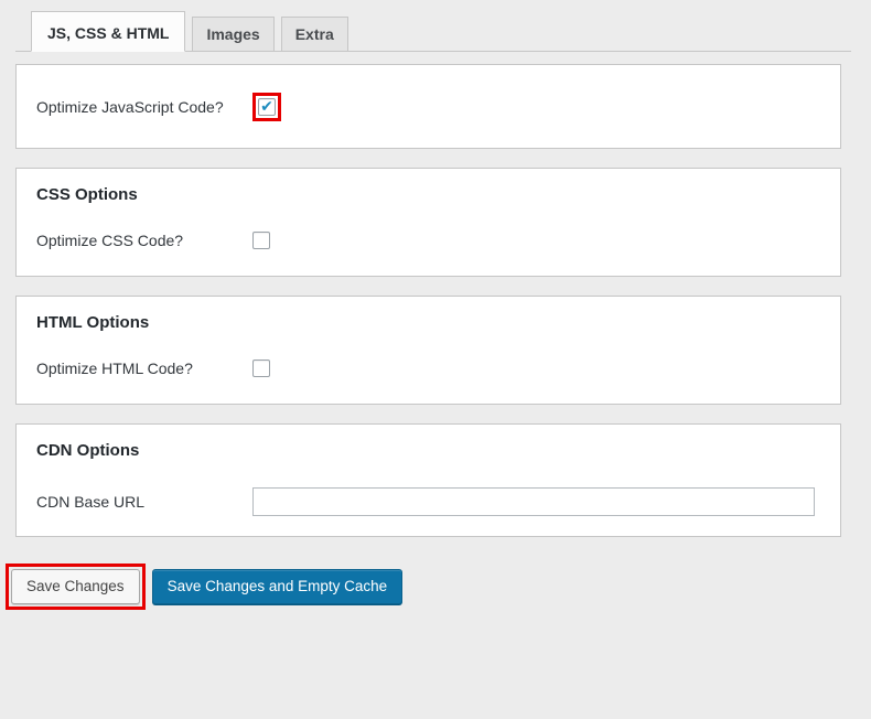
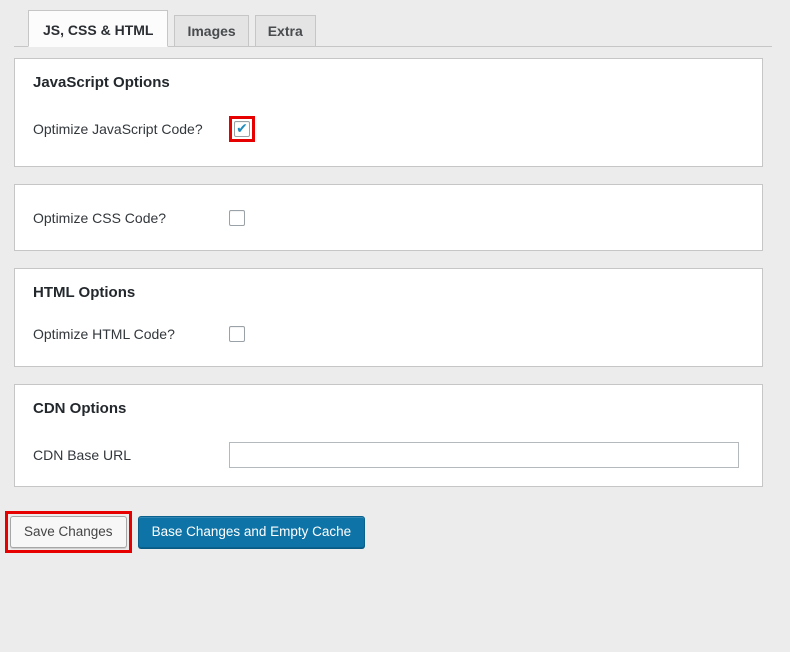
  JS, CSS & HTML
  Images
  Extra
+ JavaScript Options
  Optimize JavaScript Code?
  ✔
- CSS Options
  Optimize CSS Code?
  HTML Options
  Optimize HTML Code?
  CDN Options
  CDN Base URL
  Save Changes
- Save Changes and Empty Cache
+ Base Changes and Empty Cache
